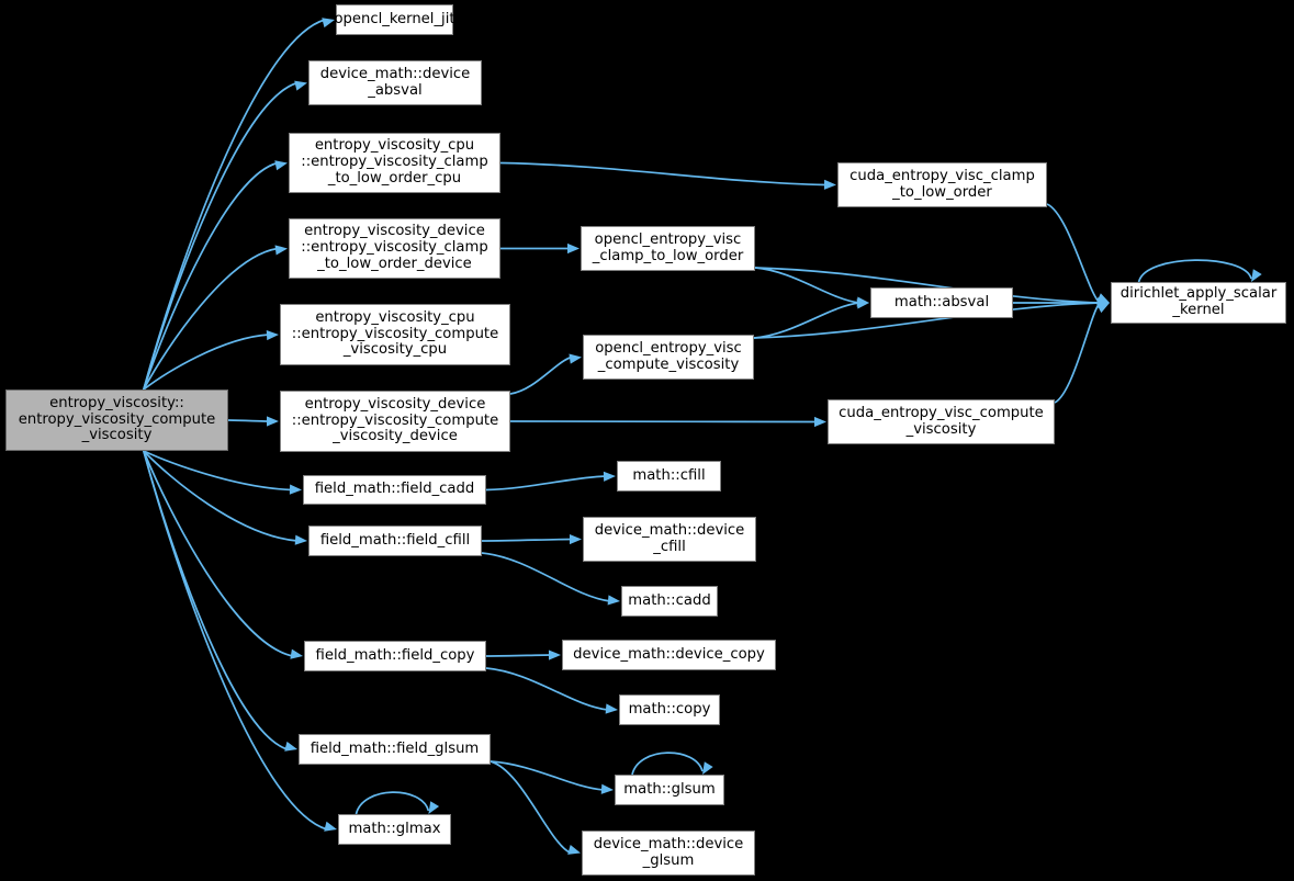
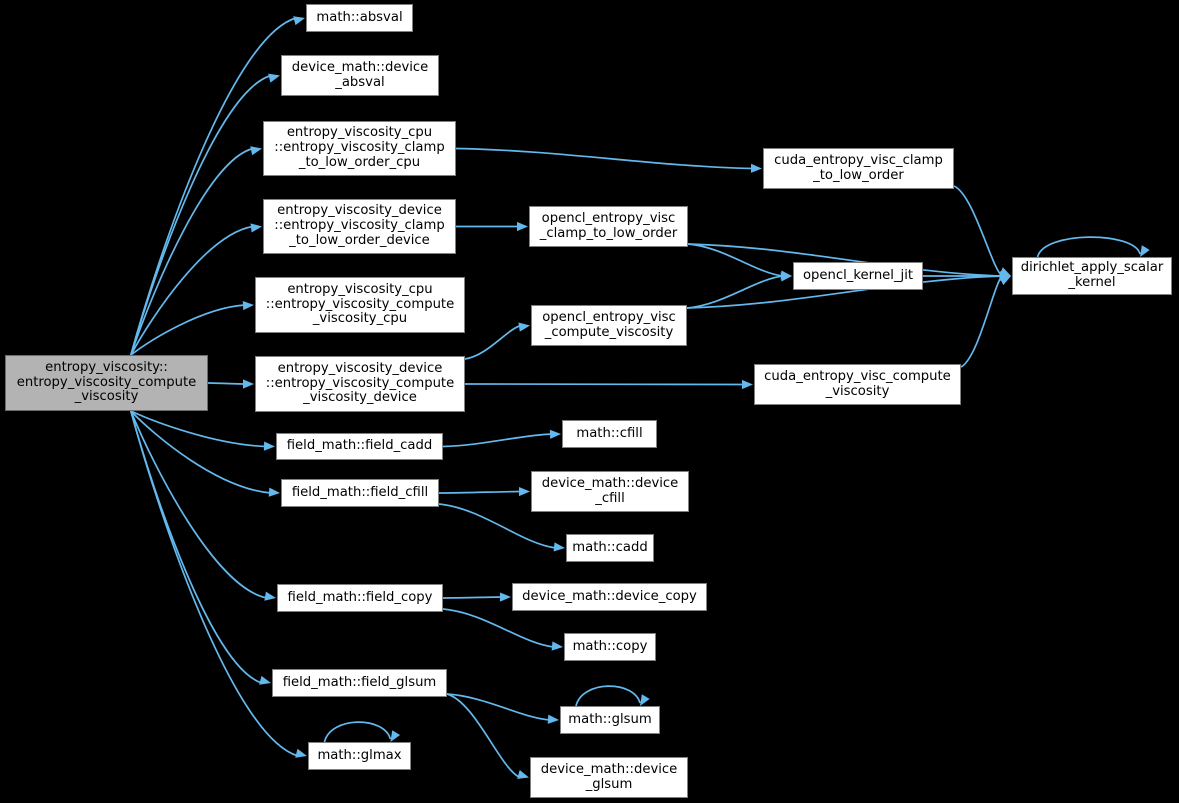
  entropy_viscosity::
  entropy_viscosity_compute
  _viscosity
- opencl_kernel_jit
+ math::absval
  device_math::device
  _absval
  entropy_viscosity_cpu
  ::entropy_viscosity_clamp
  _to_low_order_cpu
  entropy_viscosity_device
  ::entropy_viscosity_clamp
  _to_low_order_device
  entropy_viscosity_cpu
  ::entropy_viscosity_compute
  _viscosity_cpu
  entropy_viscosity_device
  ::entropy_viscosity_compute
  _viscosity_device
  field_math::field_cadd
  field_math::field_cfill
  field_math::field_copy
  field_math::field_glsum
  math::glmax
  opencl_entropy_visc
  _clamp_to_low_order
  opencl_entropy_visc
  _compute_viscosity
  math::cfill
  device_math::device
  _cfill
  math::cadd
  device_math::device_copy
  math::copy
  math::glsum
  device_math::device
  _glsum
  cuda_entropy_visc_clamp
  _to_low_order
- math::absval
+ opencl_kernel_jit
  cuda_entropy_visc_compute
  _viscosity
  dirichlet_apply_scalar
  _kernel
